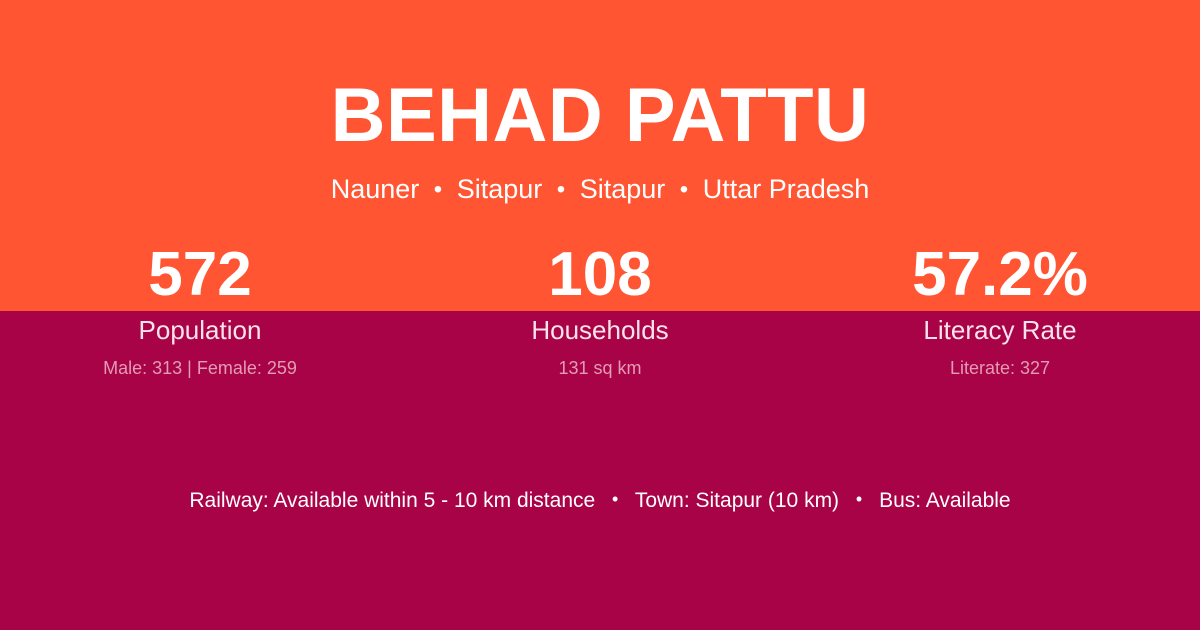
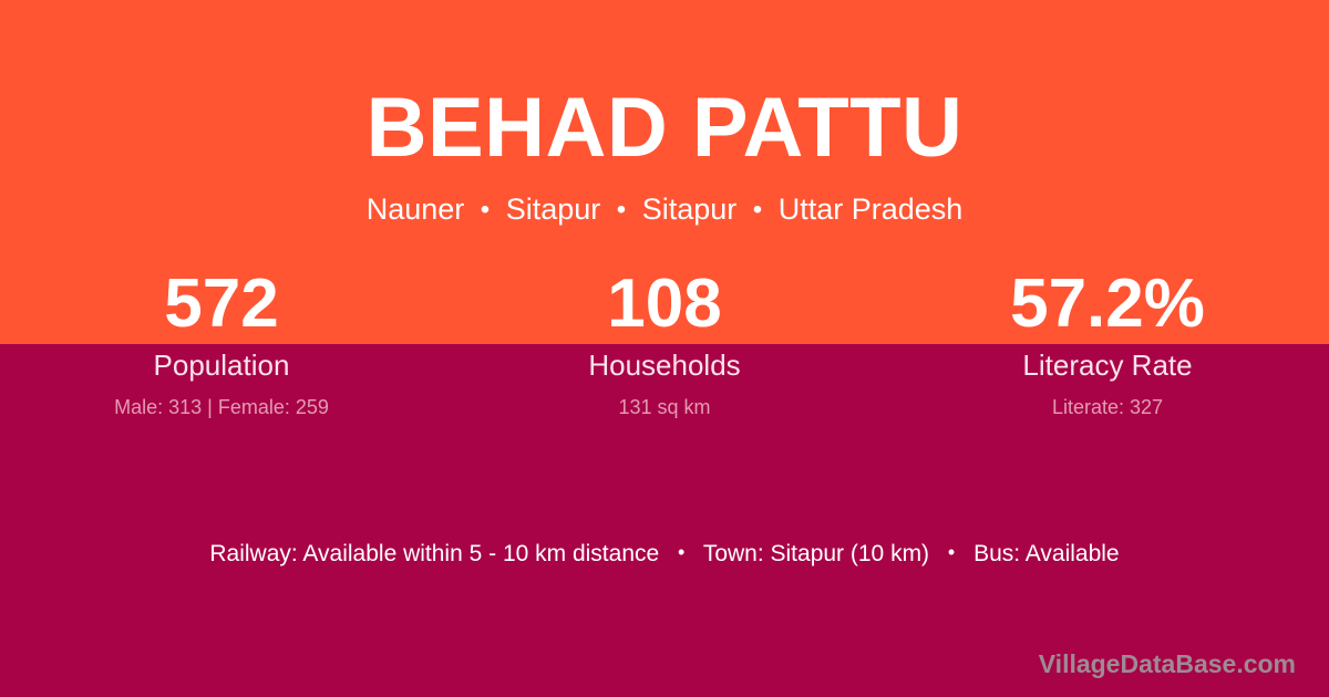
  BEHAD PATTU
  Nauner • Sitapur • Sitapur • Uttar Pradesh
  572
  Population
  Male: 313 | Female: 259
  108
  Households
  131 sq km
  57.2%
  Literacy Rate
  Literate: 327
  Railway: Available within 5 - 10 km distance • Town: Sitapur (10 km) • Bus: Available
+ VillageDataBase.com
